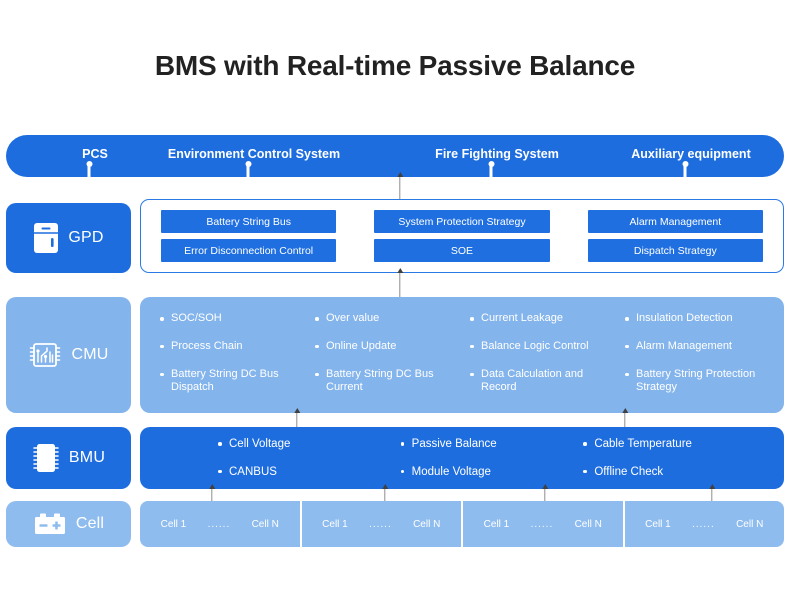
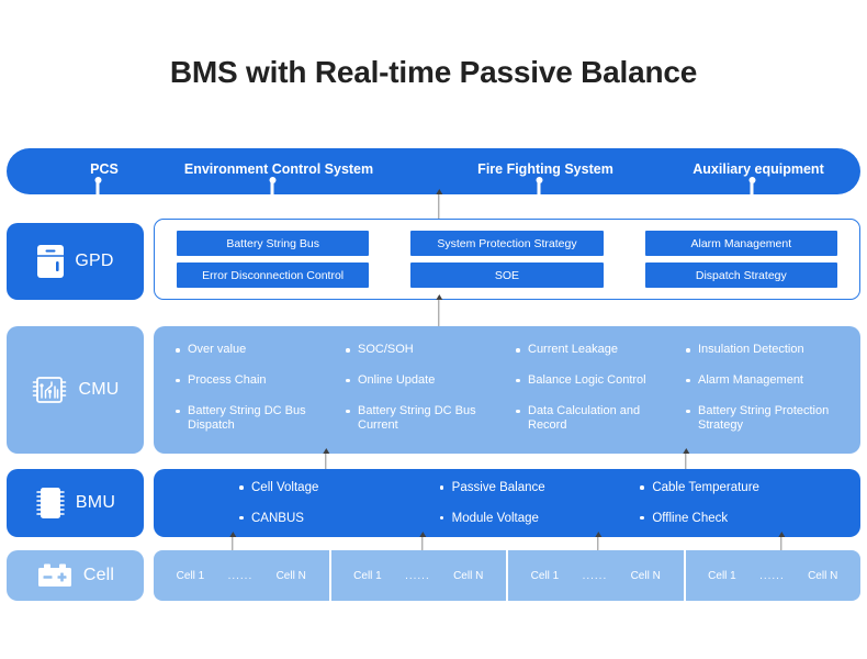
  BMS with Real-time Passive Balance
  PCS
  Environment Control System
  Fire Fighting System
  Auxiliary equipment
  GPD
  Battery String Bus
  System Protection Strategy
  Alarm Management
  Error Disconnection Control
  SOE
  Dispatch Strategy
  CMU
- SOC/SOH
+ Over value
  Process Chain
  Battery String DC Bus Dispatch
- Over value
+ SOC/SOH
  Online Update
  Battery String DC Bus Current
  Current Leakage
  Balance Logic Control
  Data Calculation and Record
  Insulation Detection
  Alarm Management
  Battery String Protection Strategy
  BMU
  Cell Voltage
  Passive Balance
  Cable Temperature
  CANBUS
  Module Voltage
  Offline Check
  Cell
  Cell 1
  ......
  Cell N
  Cell 1
  ......
  Cell N
  Cell 1
  ......
  Cell N
  Cell 1
  ......
  Cell N
